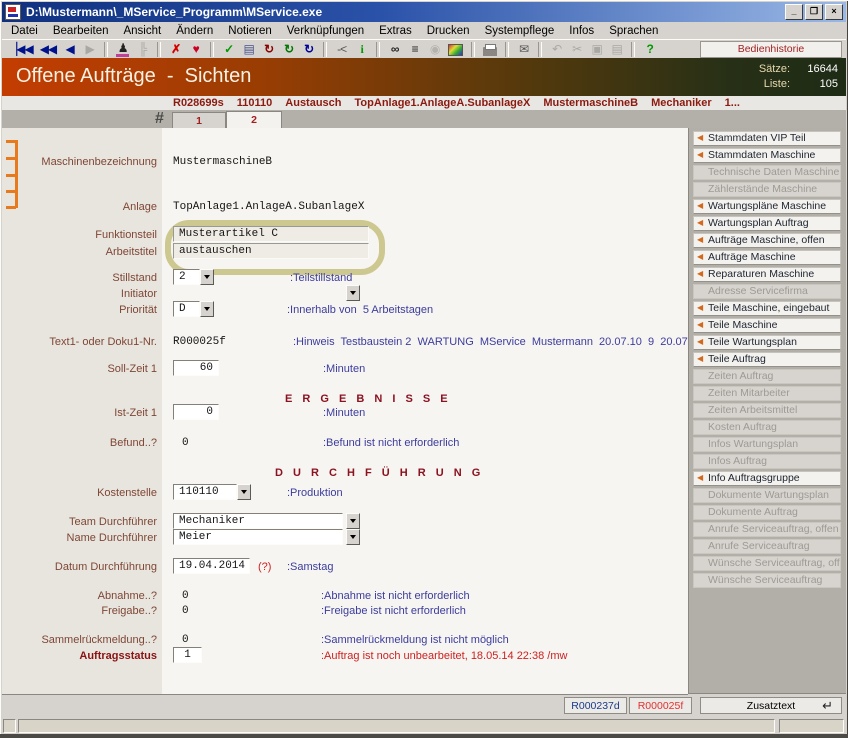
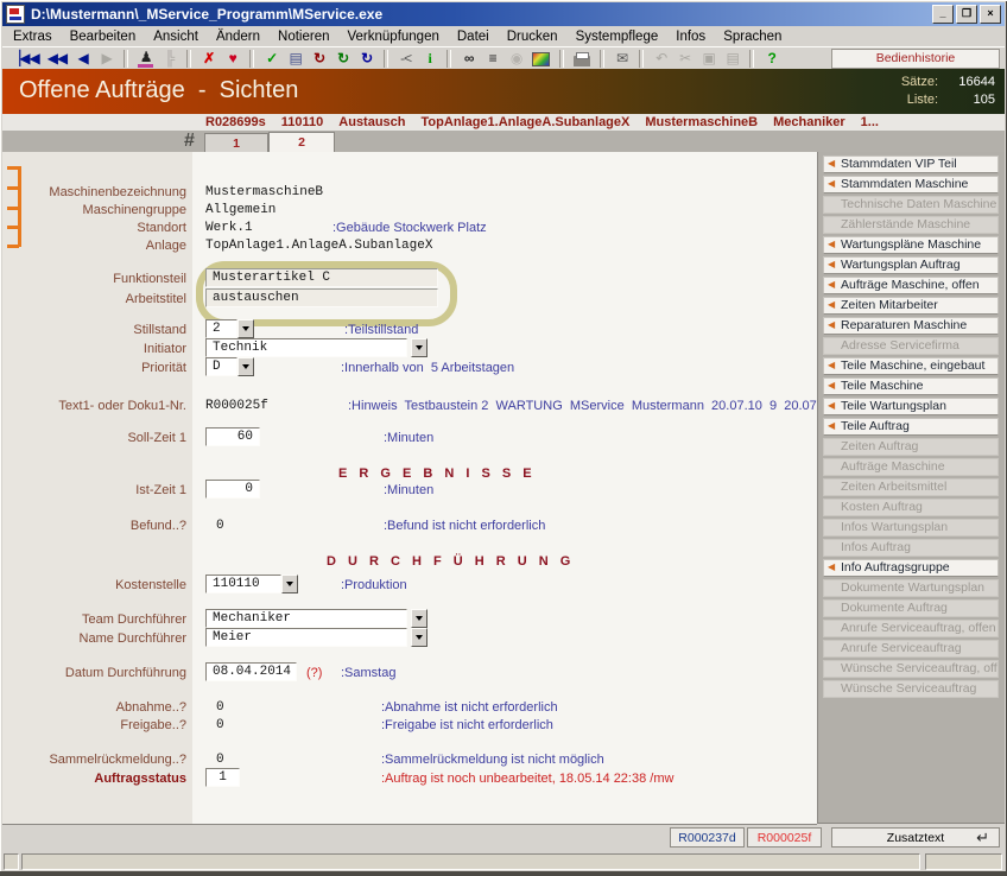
  D:\Mustermann\_MService_Programm\MService.exe
  _
  ❐
  ×
- Datei
+ Extras
  Bearbeiten
  Ansicht
  Ändern
  Notieren
  Verknüpfungen
- Extras
+ Datei
  Drucken
  Systempflege
  Infos
  Sprachen
  ▕◀◀
  ◀◀
  ◀
  ▶
  ♟
  ╠
  ✗
  ♥
  ✓
  ▤
  ↻
  ↻
  ↻
  -<
  i
  ∞
  ≡
  ◉
  ✉
  ↶
  ✂
  ▣
  ▤
  ?
  Bedienhistorie
  Offene Aufträge - Sichten
  Sätze:
  16644
  Liste:
  105
  R028699s
  110110
  Austausch
  TopAnlage1.AnlageA.SubanlageX
  MustermaschineB
  Mechaniker
  1...
  #
  1
  2
  Maschinenbezeichnung
  MustermaschineB
+ Maschinengruppe
+ Allgemein
+ Standort
+ Werk.1
+ :Gebäude Stockwerk Platz
  Anlage
  TopAnlage1.AnlageA.SubanlageX
  Funktionsteil
  Musterartikel C
  Arbeitstitel
  austauschen
  Stillstand
  2
  :Teilstillstand
  Initiator
+ Technik
  Priorität
  D
  :Innerhalb von 5 Arbeitstagen
  Text1- oder Doku1-Nr.
  R000025f
  :Hinweis Testbaustein 2 WARTUNG MService Mustermann 20.07.10 9 20.07
  Soll-Zeit 1
  60
  :Minuten
  E R G E B N I S S E
  Ist-Zeit 1
  0
  :Minuten
  Befund..?
  0
  :Befund ist nicht erforderlich
  D U R C H F Ü H R U N G
  Kostenstelle
  110110
  :Produktion
  Team Durchführer
  Mechaniker
  Name Durchführer
  Meier
  Datum Durchführung
- 19.04.2014
+ 08.04.2014
  (?)
  :Samstag
  Abnahme..?
  0
  :Abnahme ist nicht erforderlich
  Freigabe..?
  0
  :Freigabe ist nicht erforderlich
  Sammelrückmeldung..?
  0
  :Sammelrückmeldung ist nicht möglich
  Auftragsstatus
  1
  :Auftrag ist noch unbearbeitet, 18.05.14 22:38 /mw
  ◀
  Stammdaten VIP Teil
  ◀
  Stammdaten Maschine
  Technische Daten Maschine
  Zählerstände Maschine
  ◀
  Wartungspläne Maschine
  ◀
  Wartungsplan Auftrag
  ◀
  Aufträge Maschine, offen
  ◀
- Aufträge Maschine
+ Zeiten Mitarbeiter
  ◀
  Reparaturen Maschine
  Adresse Servicefirma
  ◀
  Teile Maschine, eingebaut
  ◀
  Teile Maschine
  ◀
  Teile Wartungsplan
  ◀
  Teile Auftrag
  Zeiten Auftrag
- Zeiten Mitarbeiter
+ Aufträge Maschine
  Zeiten Arbeitsmittel
  Kosten Auftrag
  Infos Wartungsplan
  Infos Auftrag
  ◀
  Info Auftragsgruppe
  Dokumente Wartungsplan
  Dokumente Auftrag
  Anrufe Serviceauftrag, offen
  Anrufe Serviceauftrag
  Wünsche Serviceauftrag, off
  Wünsche Serviceauftrag
  R000237d
  R000025f
  Zusatztext
  ↵
